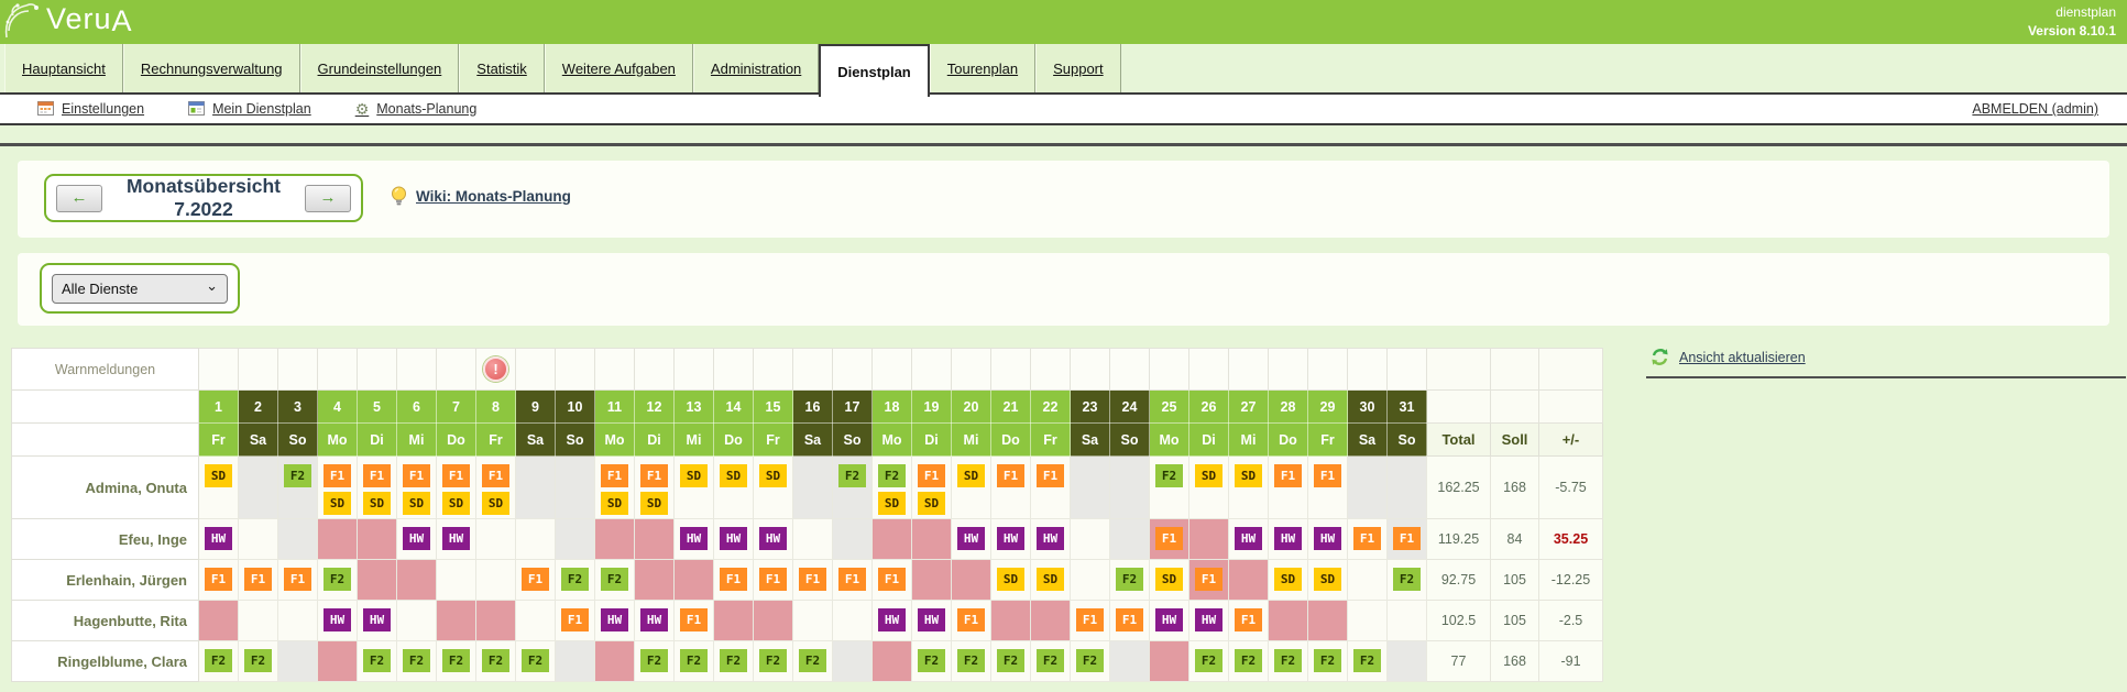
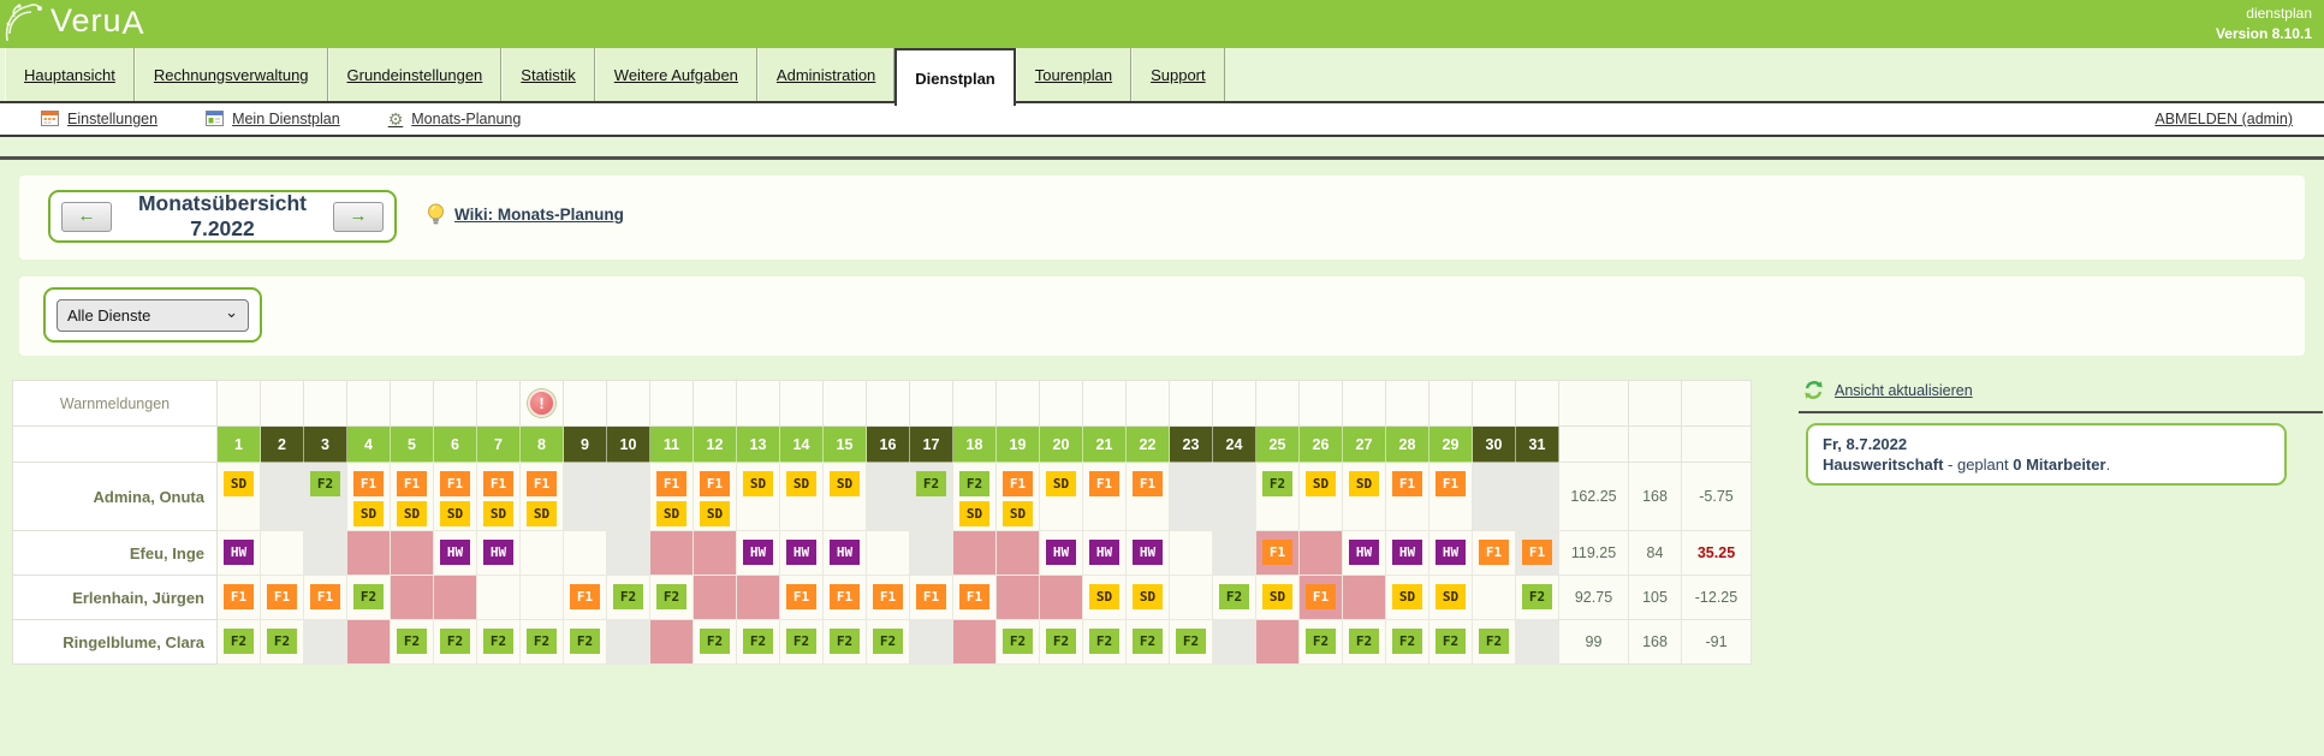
  VeruA
  dienstplan
  Version 8.10.1
  Hauptansicht
  Rechnungsverwaltung
  Grundeinstellungen
  Statistik
  Weitere Aufgaben
  Administration
  Dienstplan
  Tourenplan
  Support
  Einstellungen
  Mein Dienstplan
  ⚙
  Monats-Planung
  ABMELDEN (admin)
  ←
  Monatsübersicht 7.2022
  →
  Wiki: Monats-Planung
  Alle Dienste
  ⌄
  Warnmeldungen								!
  	1	2	3	4	5	6	7	8	9	10	11	12	13	14	15	16	17	18	19	20	21	22	23	24	25	26	27	28	29	30	31
- 	Fr	Sa	So	Mo	Di	Mi	Do	Fr	Sa	So	Mo	Di	Mi	Do	Fr	Sa	So	Mo	Di	Mi	Do	Fr	Sa	So	Mo	Di	Mi	Do	Fr	Sa	So	Total	Soll	+/-
  Admina, Onuta	SD		F2	F1SD	F1SD	F1SD	F1SD	F1SD			F1SD	F1SD	SD	SD	SD		F2	F2SD	F1SD	SD	F1	F1			F2	SD	SD	F1	F1			162.25	168	-5.75
  Efeu, Inge	HW					HW	HW						HW	HW	HW					HW	HW	HW			F1		HW	HW	HW	F1	F1	119.25	84	35.25
  Erlenhain, Jürgen	F1	F1	F1	F2					F1	F2	F2			F1	F1	F1	F1	F1			SD	SD		F2	SD	F1		SD	SD		F2	92.75	105	-12.25
- Hagenbutte, Rita				HW	HW					F1	HW	HW	F1					HW	HW	F1			F1	F1	HW	HW	F1					102.5	105	-2.5
- Ringelblume, Clara	F2	F2			F2	F2	F2	F2	F2			F2	F2	F2	F2	F2			F2	F2	F2	F2	F2			F2	F2	F2	F2	F2		77	168	-91
+ Ringelblume, Clara	F2	F2			F2	F2	F2	F2	F2			F2	F2	F2	F2	F2			F2	F2	F2	F2	F2			F2	F2	F2	F2	F2		99	168	-91
  Ansicht aktualisieren
+ Fr, 8.7.2022
+ Hausweritschaft - geplant 0 Mitarbeiter.
